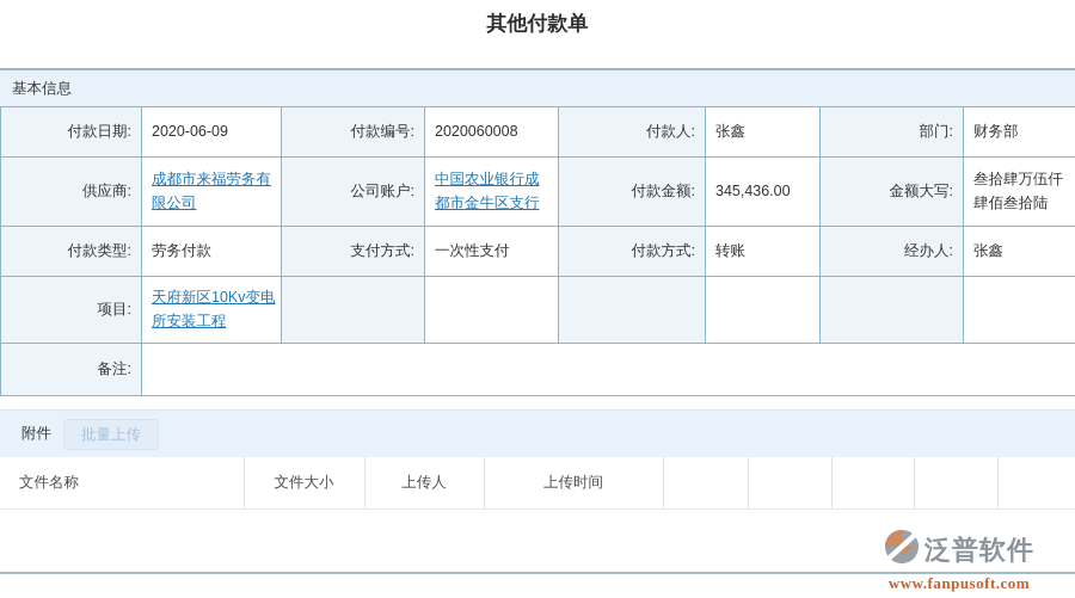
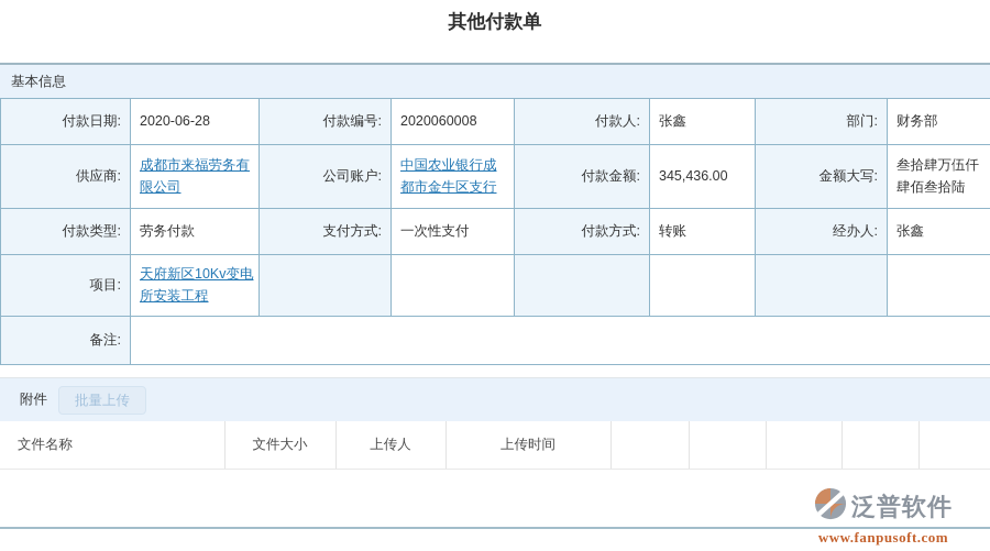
  其他付款单
  基本信息
- 付款日期:	2020-06-09	付款编号:	2020060008	付款人:	张鑫	部门:	财务部
+ 付款日期:	2020-06-28	付款编号:	2020060008	付款人:	张鑫	部门:	财务部
  供应商:	成都市来福劳务有限公司	公司账户:	中国农业银行成都市金牛区支行	付款金额:	345,436.00	金额大写:	叁拾肆万伍仟肆佰叁拾陆
  付款类型:	劳务付款	支付方式:	一次性支付	付款方式:	转账	经办人:	张鑫
  项目:	天府新区10Kv变电所安装工程
  备注:
  附件
  批量上传
  文件名称	文件大小	上传人	上传时间
  泛普软件
  www.fanpusoft.com
